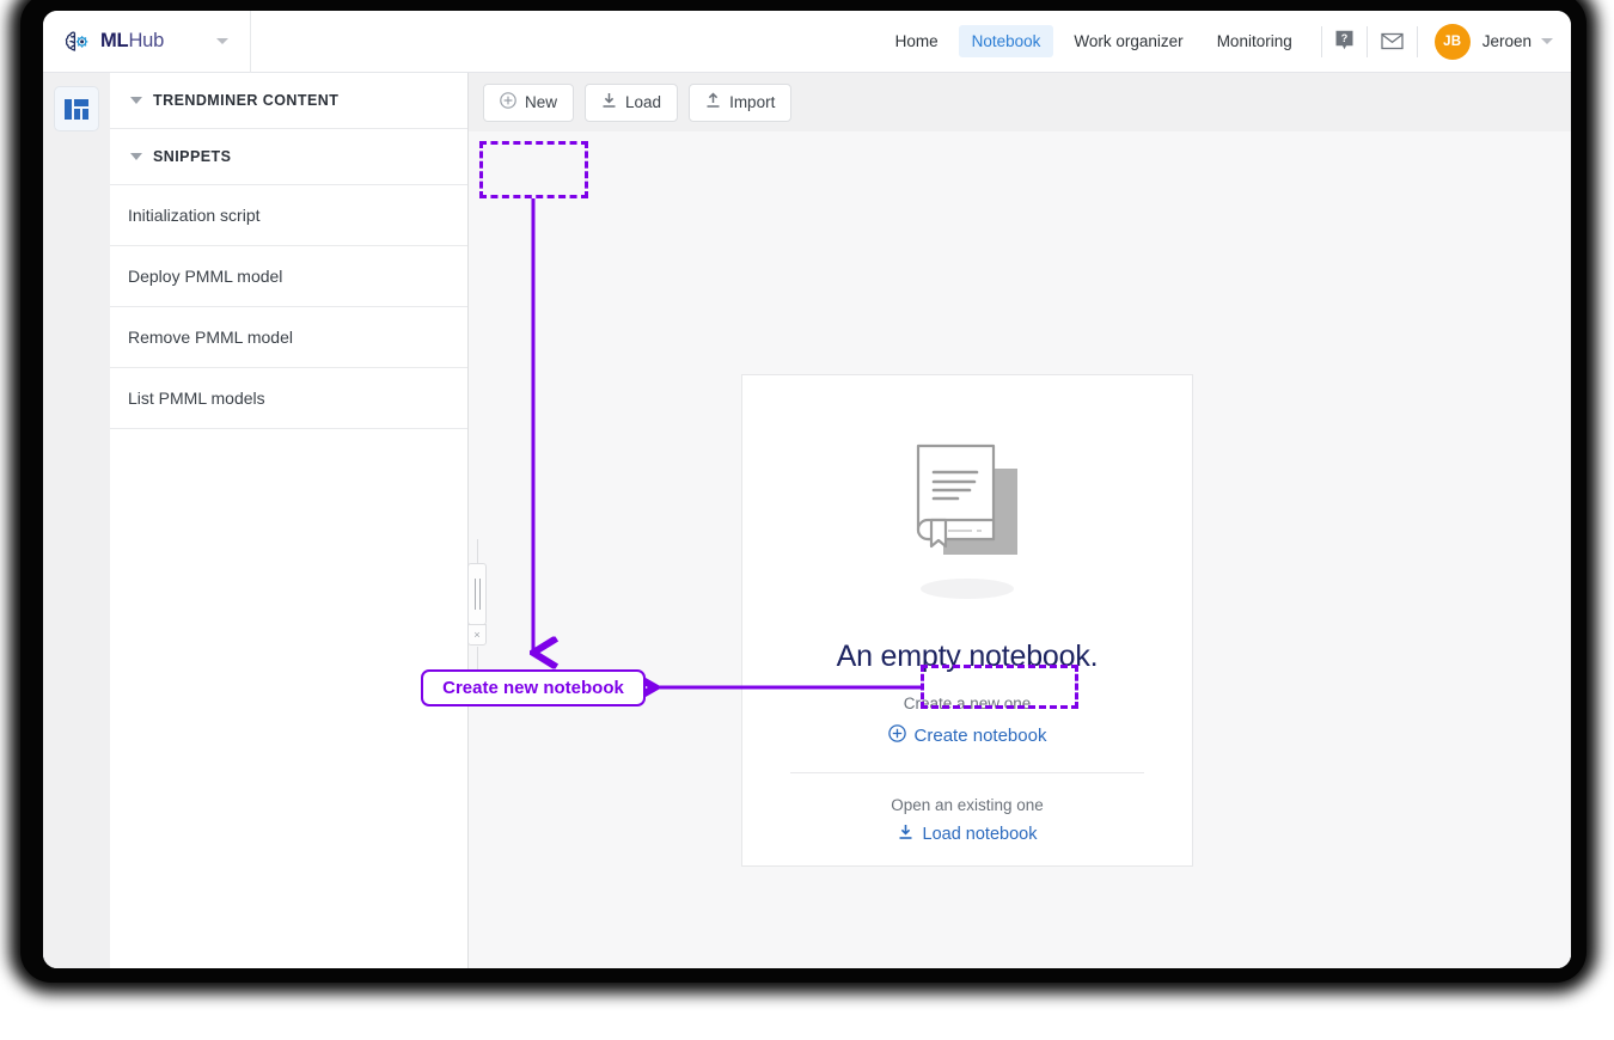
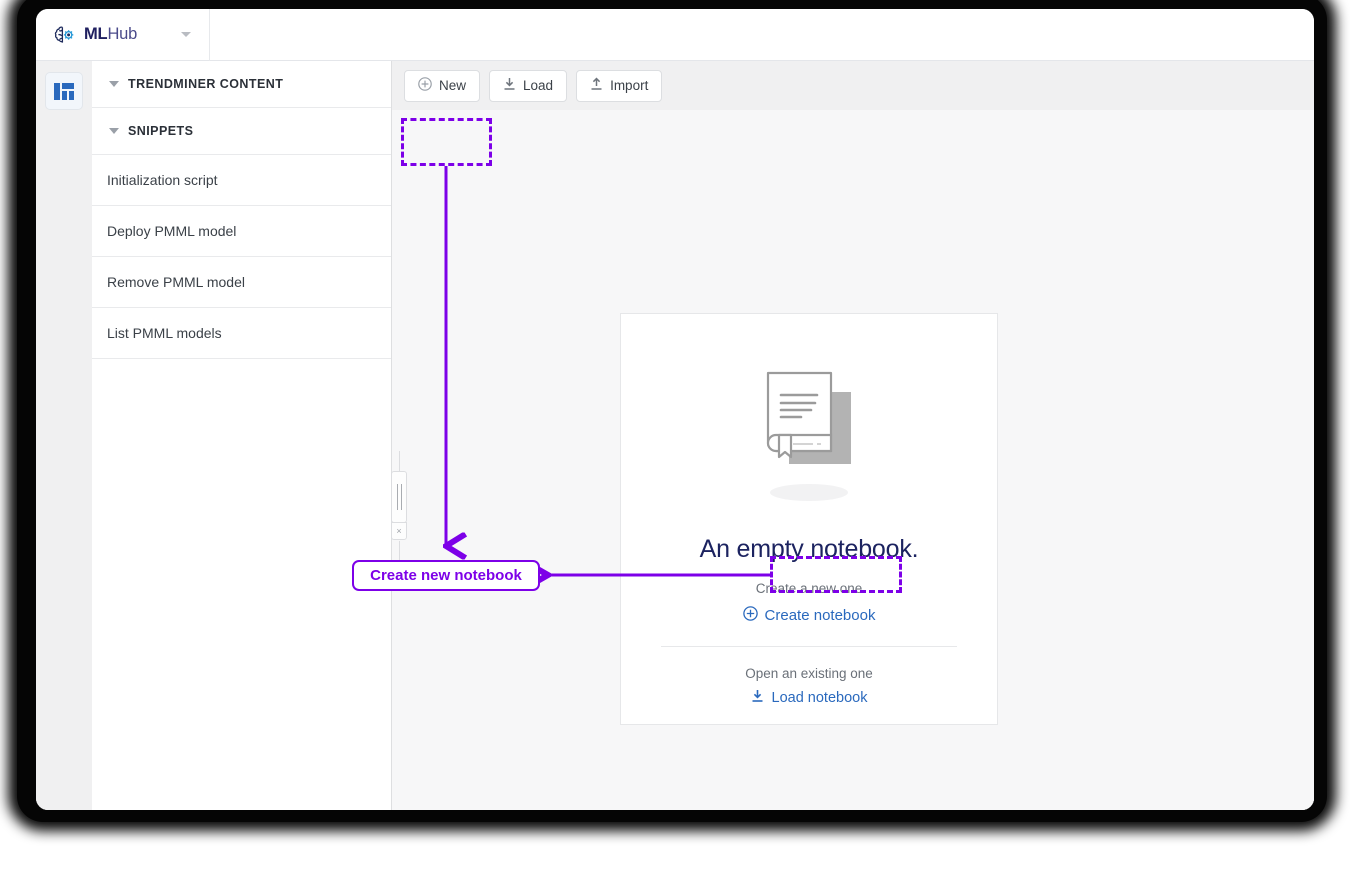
  MLHub
- Home
- Notebook
- Work organizer
- Monitoring
- ?
- JB
- Jeroen
  TRENDMINER CONTENT
  SNIPPETS
  Initialization script
  Deploy PMML model
  Remove PMML model
  List PMML models
  ×
  New
  Load
  Import
  An empty notebook.
  Create a new one
  Create notebook
  Open an existing one
  Load notebook
  Create new notebook
